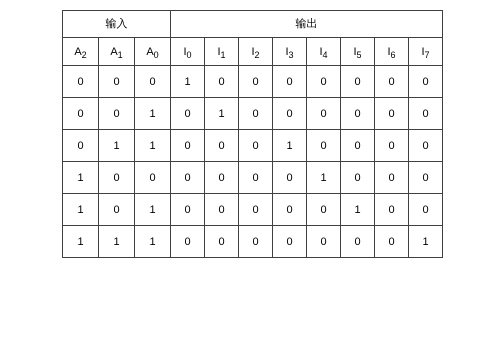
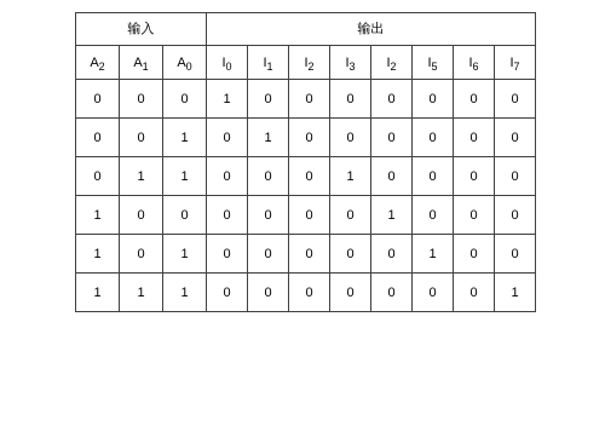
  输入	输出
- A2	A1	A0	I0	I1	I2	I3	I4	I5	I6	I7
+ A2	A1	A0	I0	I1	I2	I3	I2	I5	I6	I7
  0	0	0	1	0	0	0	0	0	0	0
  0	0	1	0	1	0	0	0	0	0	0
  0	1	1	0	0	0	1	0	0	0	0
  1	0	0	0	0	0	0	1	0	0	0
  1	0	1	0	0	0	0	0	1	0	0
  1	1	1	0	0	0	0	0	0	0	1
